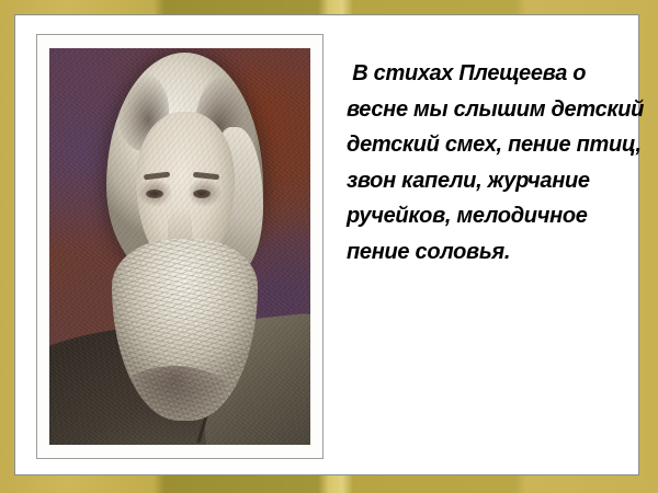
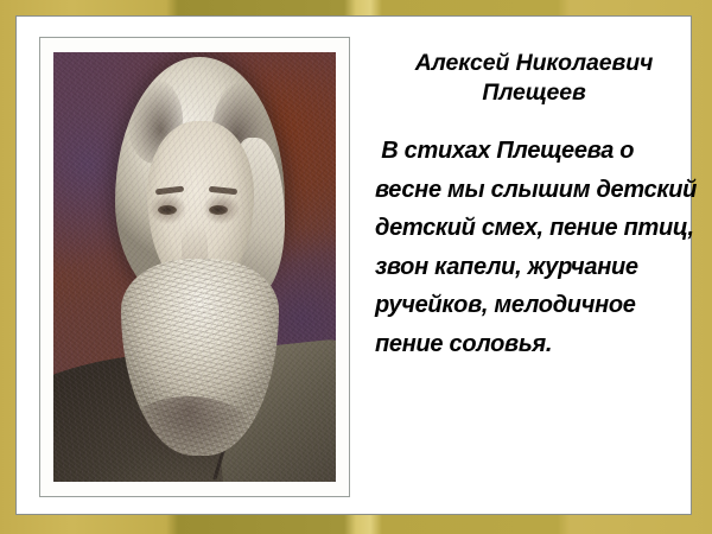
+ Алексей Николаевич Плещеев
  В стихах Плещеева о весне мы слышим детский детский смех, пение птиц, звон капели, журчание ручейков, мелодичное пение соловья.
